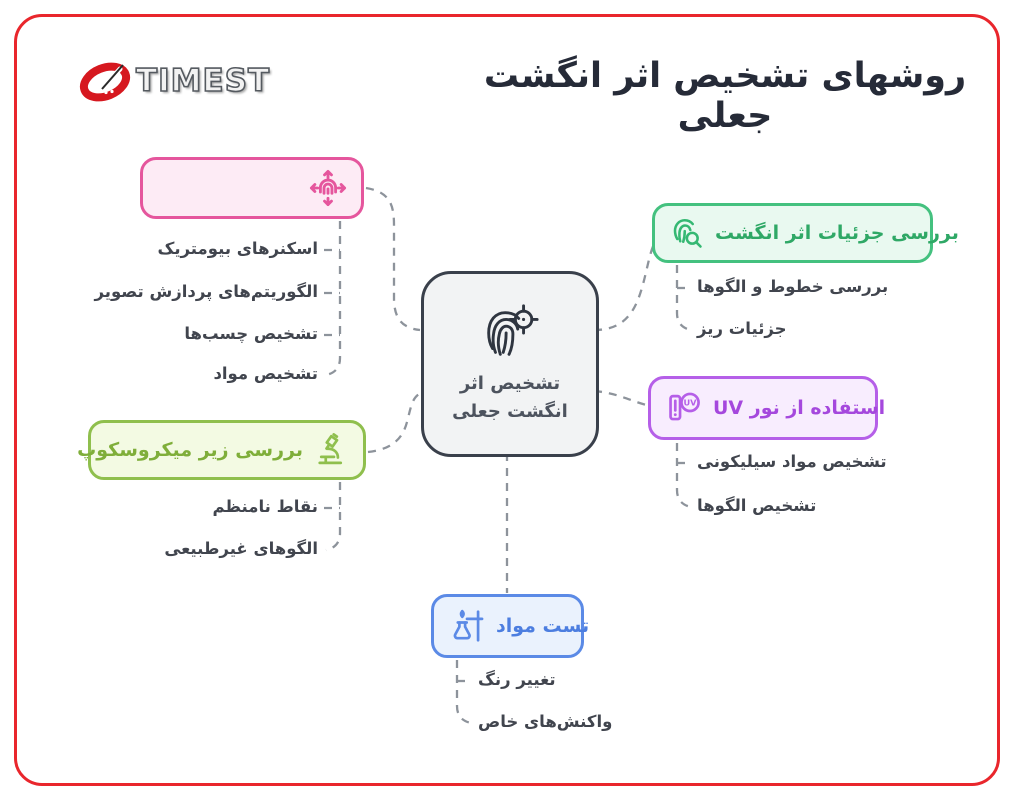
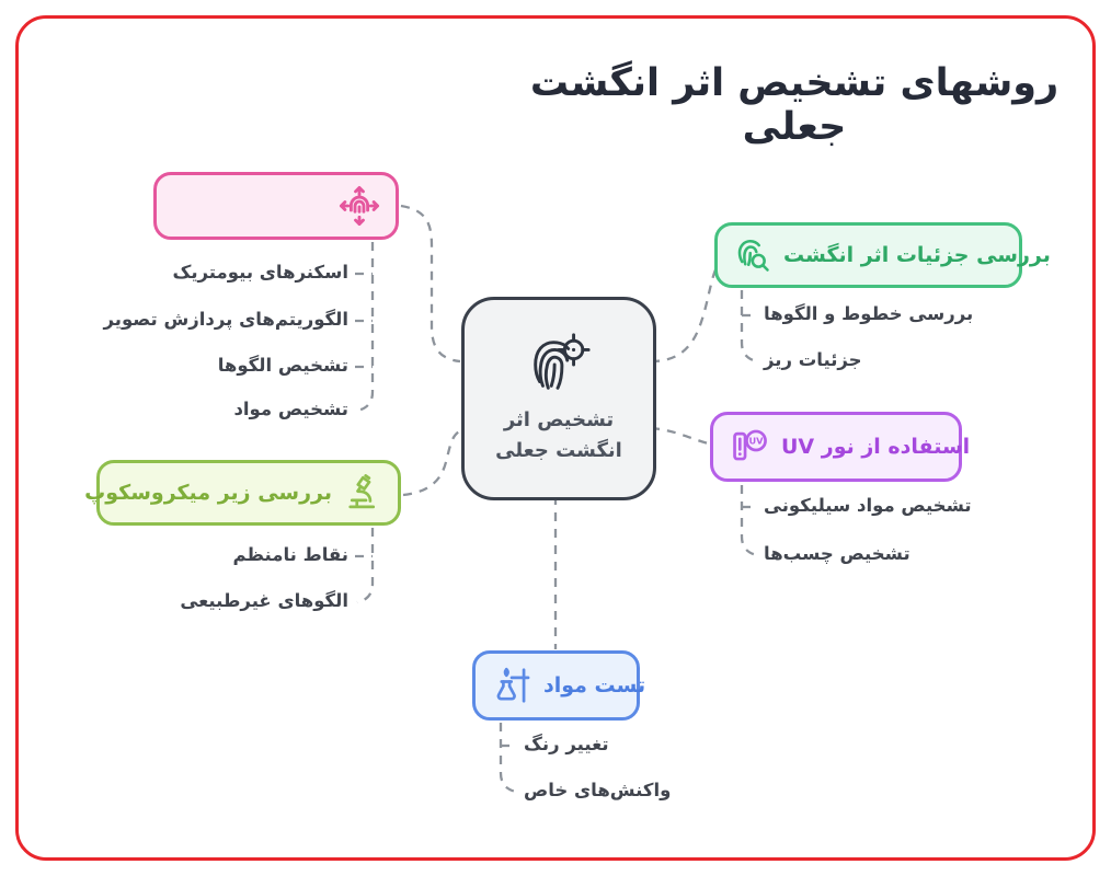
- TIMEST
  روشهای تشخیص اثر انگشت جعلی
  تشخیص اثر
  انگشت جعلی
  اسکنرهای بیومتریک
  الگوریتم‌های پردازش تصویر
- تشخیص چسب‌ها
+ تشخیص الگوها
  تشخیص مواد
  بررسی زیر میکروسکوپ
  نقاط نامنظم
  الگوهای غیرطبیعی
  بررسی جزئیات اثر انگشت
  بررسی خطوط و الگوها
  جزئیات ریز
  UV
  استفاده از نور UV
  تشخیص مواد سیلیکونی
- تشخیص الگوها
+ تشخیص چسب‌ها
  تست مواد
  تغییر رنگ
  واکنش‌های خاص
